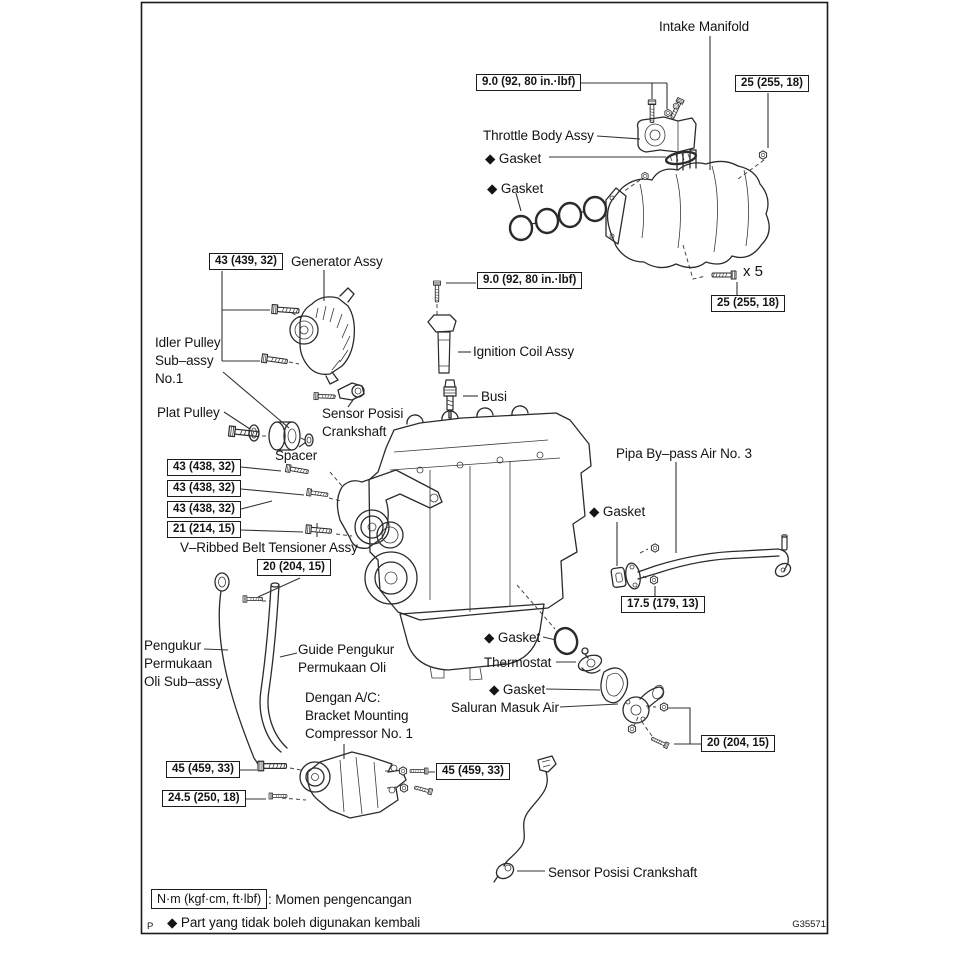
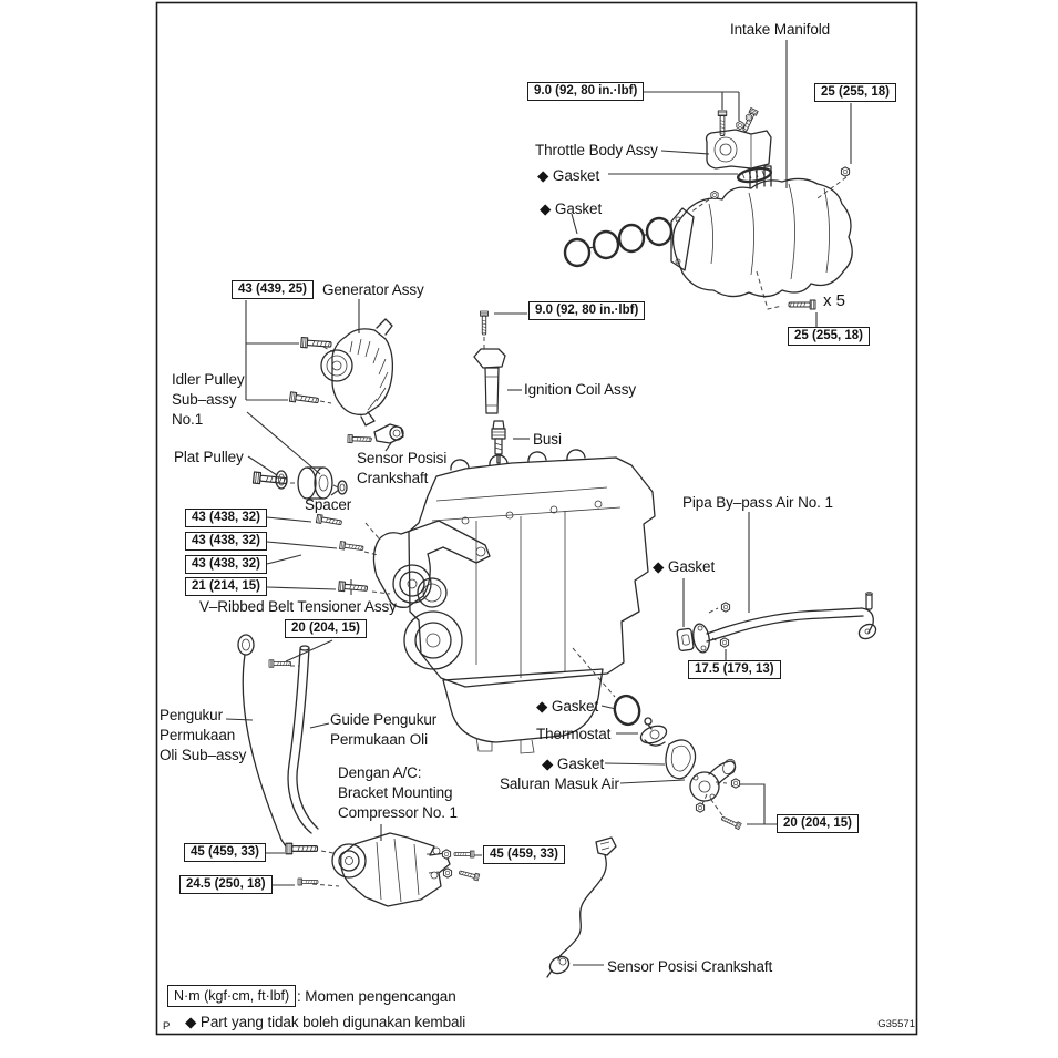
  Intake Manifold
  9.0 (92, 80 in.·lbf)
  25 (255, 18)
  Throttle Body Assy
  ◆ Gasket
  ◆ Gasket
- 43 (439, 32)
+ 43 (439, 25)
  Generator Assy
  9.0 (92, 80 in.·lbf)
  x 5
  25 (255, 18)
  Idler Pulley
  Sub–assy
  No.1
  Ignition Coil Assy
  Busi
  Sensor Posisi
  Crankshaft
  Plat Pulley
  Spacer
  43 (438, 32)
  43 (438, 32)
  43 (438, 32)
  21 (214, 15)
  V–Ribbed Belt Tensioner Assy
  20 (204, 15)
- Pipa By–pass Air No. 3
+ Pipa By–pass Air No. 1
  ◆ Gasket
  17.5 (179, 13)
  ◆ Gasket
  Thermostat
  ◆ Gasket
  Saluran Masuk Air
  20 (204, 15)
  Pengukur
  Permukaan
  Oli Sub–assy
  Guide Pengukur
  Permukaan Oli
  Dengan A/C:
  Bracket Mounting
  Compressor No. 1
  45 (459, 33)
  45 (459, 33)
  24.5 (250, 18)
  Sensor Posisi Crankshaft
  N·m (kgf·cm, ft·lbf)
  : Momen pengencangan
  ◆ Part yang tidak boleh digunakan kembali
  P
  G35571
